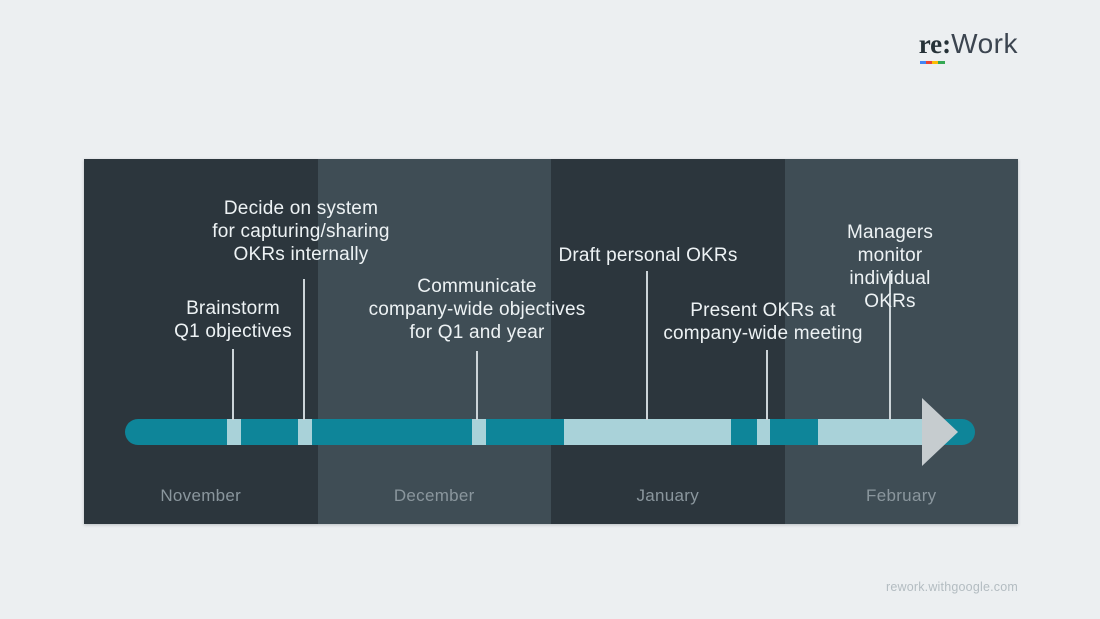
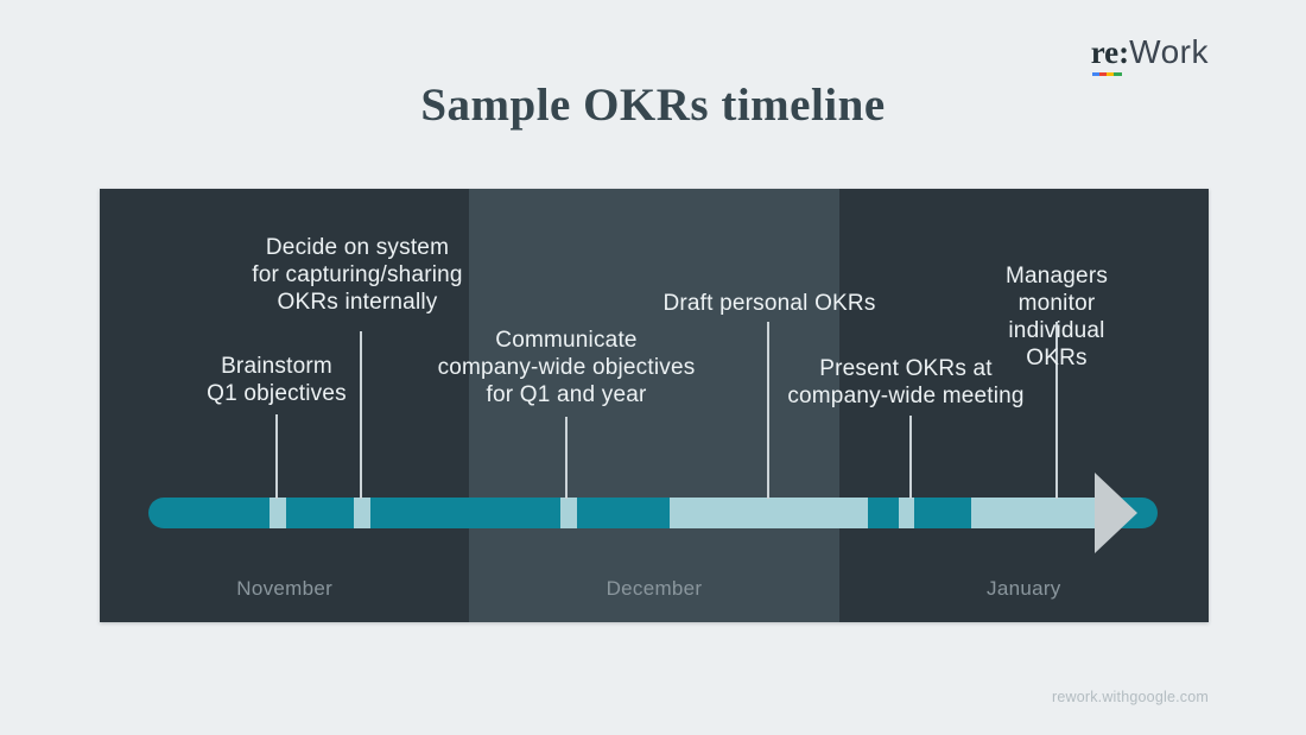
  re:
  Work
+ Sample OKRs timeline
  November
  December
  January
- February
  Brainstorm
  Q1 objectives
  Decide on system
  for capturing/sharing
  OKRs internally
  Communicate
  company-wide objectives
  for Q1 and year
  Draft personal OKRs
  Present OKRs at
  company-wide meeting
  Managers monitor
  individual OKRs
  rework.withgoogle.com
